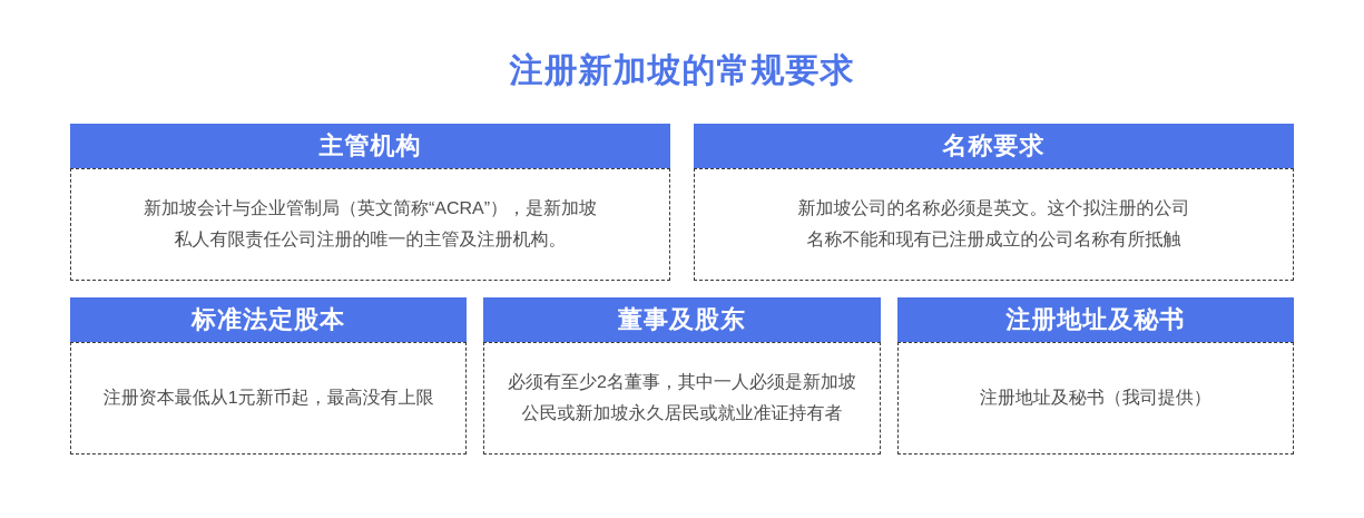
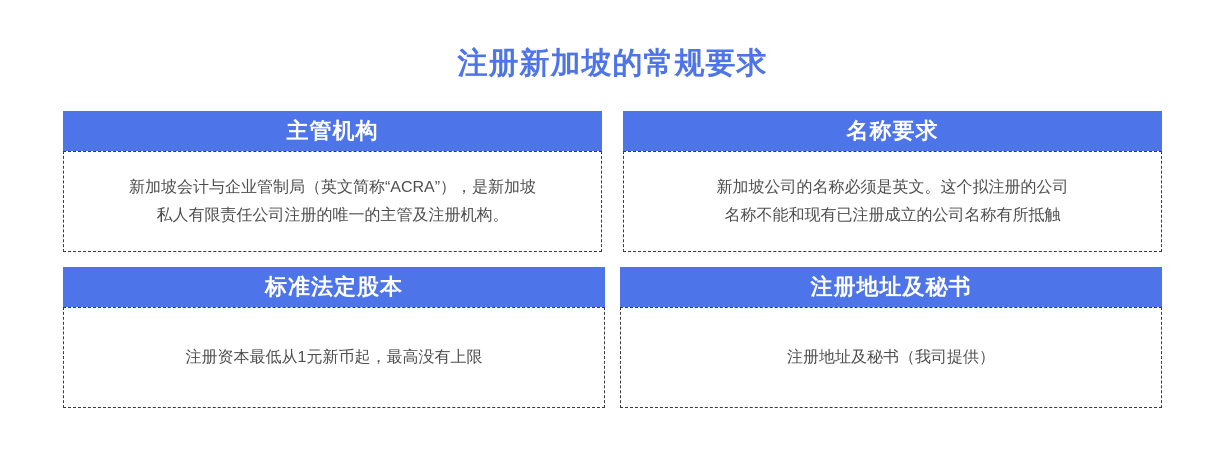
  注册新加坡的常规要求
  主管机构
  新加坡会计与企业管制局（英文简称“ACRA”），是新加坡
  私人有限责任公司注册的唯一的主管及注册机构。
  名称要求
  新加坡公司的名称必须是英文。这个拟注册的公司
  名称不能和现有已注册成立的公司名称有所抵触
  标准法定股本
  注册资本最低从1元新币起，最高没有上限
- 董事及股东
- 必须有至少2名董事，其中一人必须是新加坡
- 公民或新加坡永久居民或就业准证持有者
  注册地址及秘书
  注册地址及秘书（我司提供）
